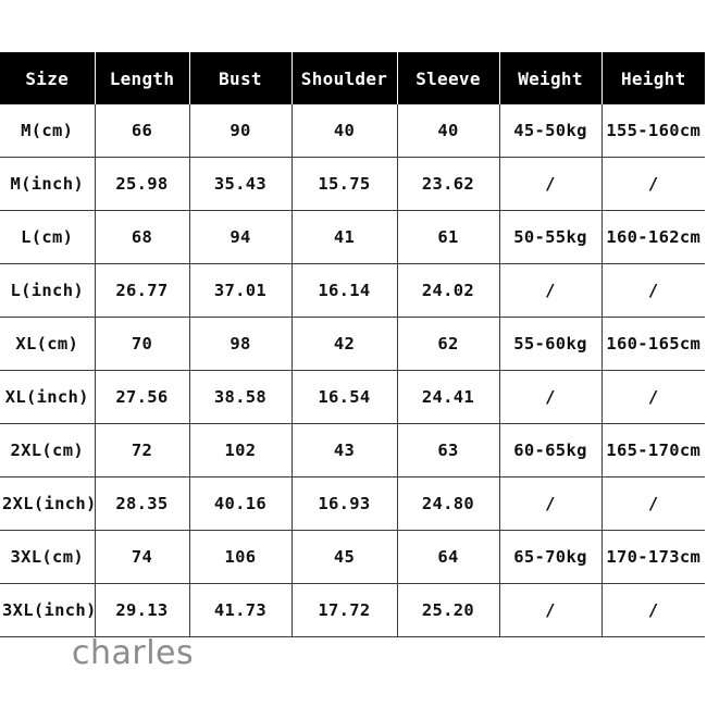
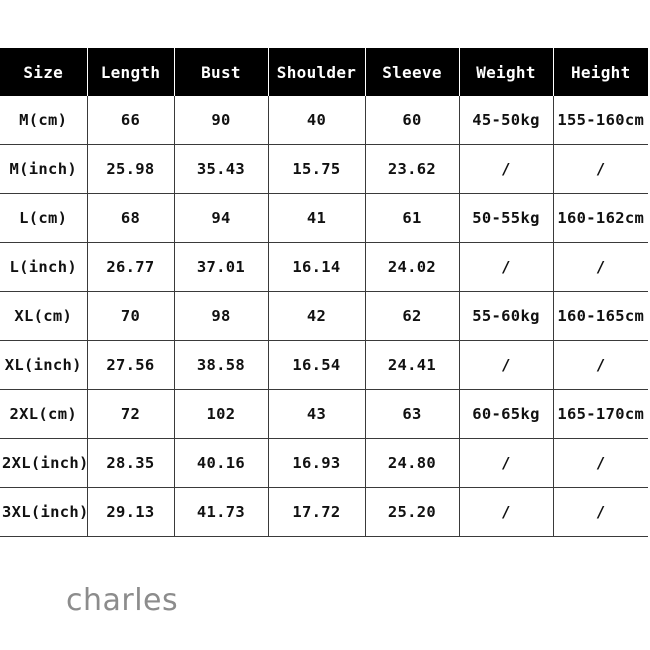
  Size	Length	Bust	Shoulder	Sleeve	Weight	Height
- M(cm)	66	90	40	40	45-50kg	155-160cm
+ M(cm)	66	90	40	60	45-50kg	155-160cm
  M(inch)	25.98	35.43	15.75	23.62	/	/
  L(cm)	68	94	41	61	50-55kg	160-162cm
  L(inch)	26.77	37.01	16.14	24.02	/	/
  XL(cm)	70	98	42	62	55-60kg	160-165cm
  XL(inch)	27.56	38.58	16.54	24.41	/	/
  2XL(cm)	72	102	43	63	60-65kg	165-170cm
  2XL(inch)	28.35	40.16	16.93	24.80	/	/
- 3XL(cm)	74	106	45	64	65-70kg	170-173cm
  3XL(inch)	29.13	41.73	17.72	25.20	/	/
  charles
